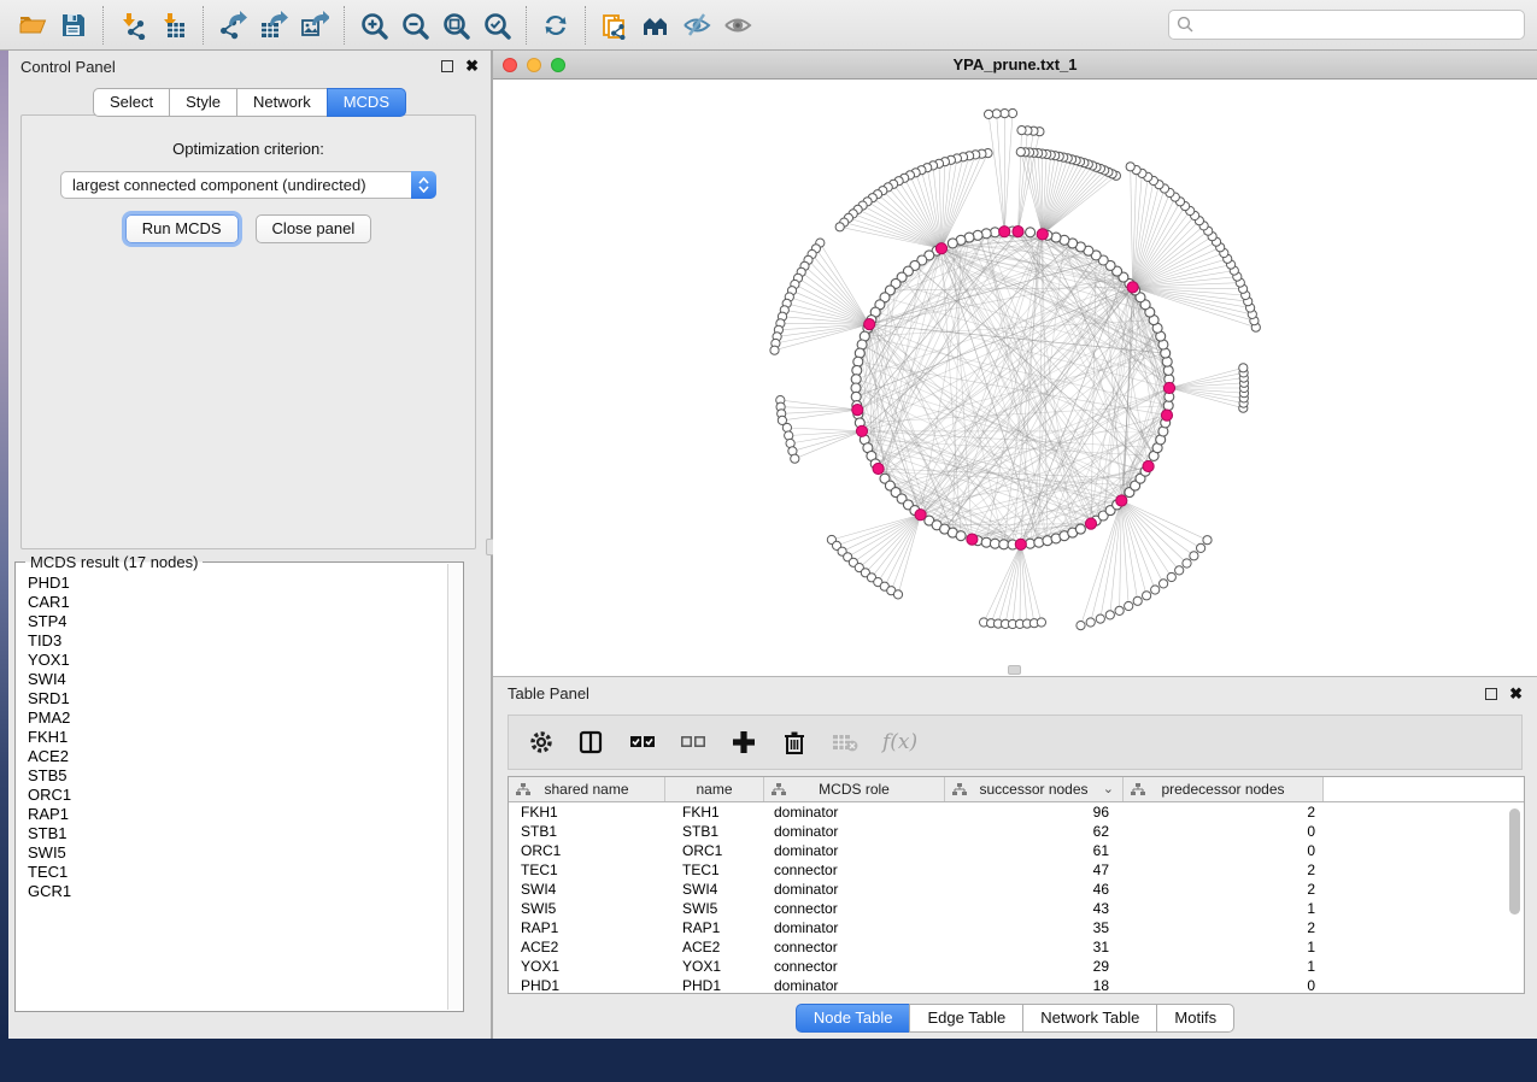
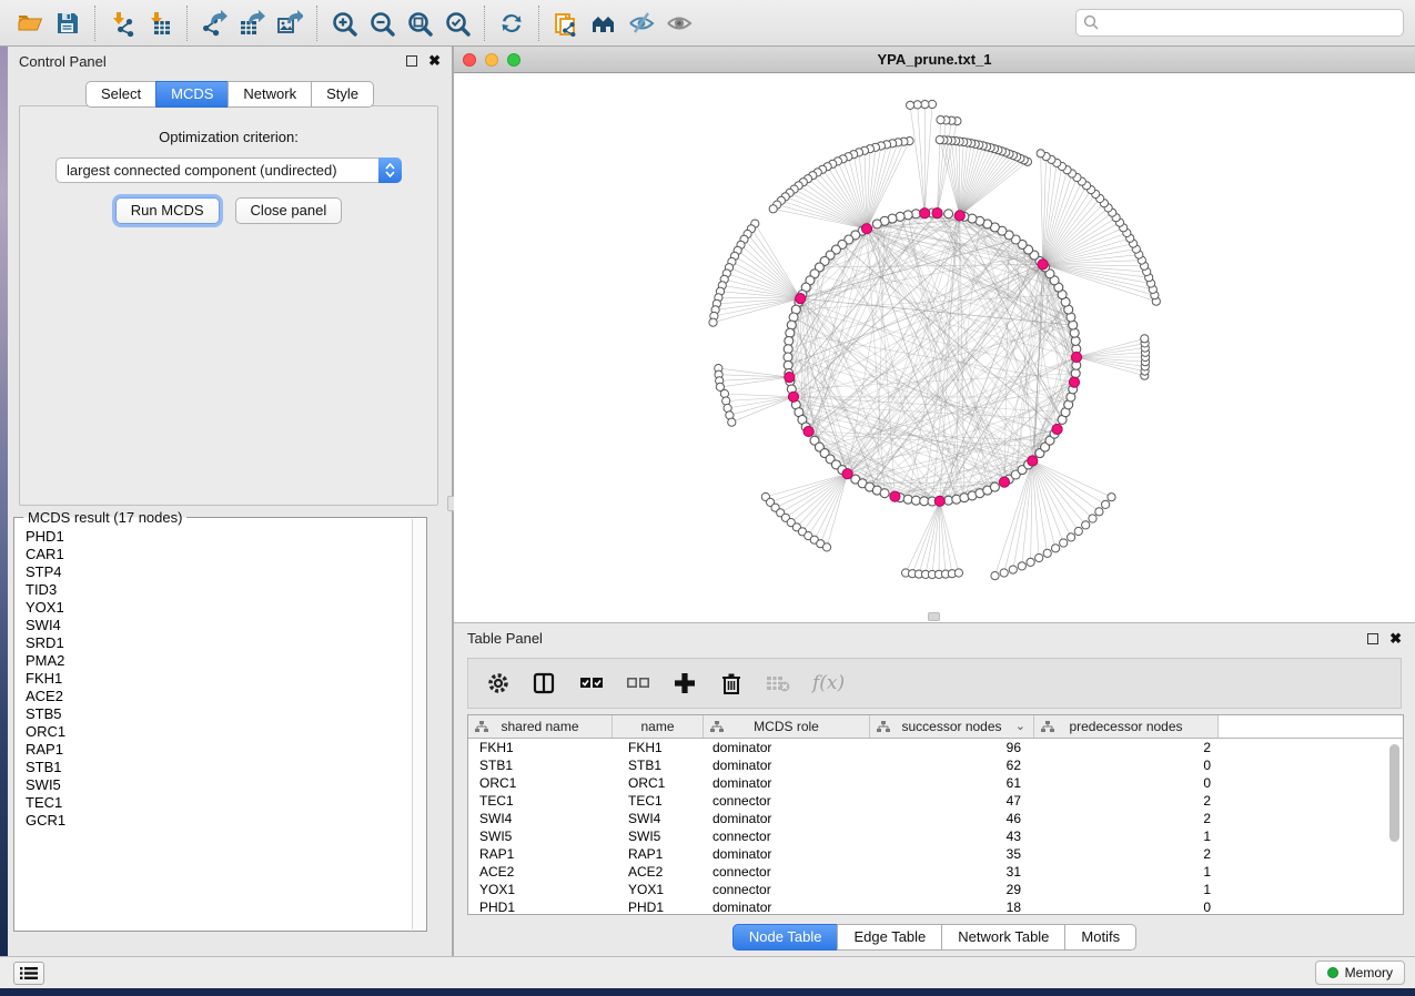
  Control Panel
  ✖
  Select
- Style
+ MCDS
  Network
- MCDS
+ Style
  Optimization criterion:
  largest connected component (undirected)
  Run MCDS
  Close panel
  MCDS result (17 nodes)
  PHD1
  CAR1
  STP4
  TID3
  YOX1
  SWI4
  SRD1
  PMA2
  FKH1
  ACE2
  STB5
  ORC1
  RAP1
  STB1
  SWI5
  TEC1
  GCR1
  YPA_prune.txt_1
  Table Panel
  ✖
  f(x)
  shared name
  name
  MCDS role
  successor nodes
  ⌄
  predecessor nodes
  FKH1
  FKH1
  dominator
  96
  2
  STB1
  STB1
  dominator
  62
  0
  ORC1
  ORC1
  dominator
  61
  0
  TEC1
  TEC1
  connector
  47
  2
  SWI4
  SWI4
  dominator
  46
  2
  SWI5
  SWI5
  connector
  43
  1
  RAP1
  RAP1
  dominator
  35
  2
  ACE2
  ACE2
  connector
  31
  1
  YOX1
  YOX1
  connector
  29
  1
  PHD1
  PHD1
  dominator
  18
  0
  Node Table
  Edge Table
  Network Table
  Motifs
+ Memory
